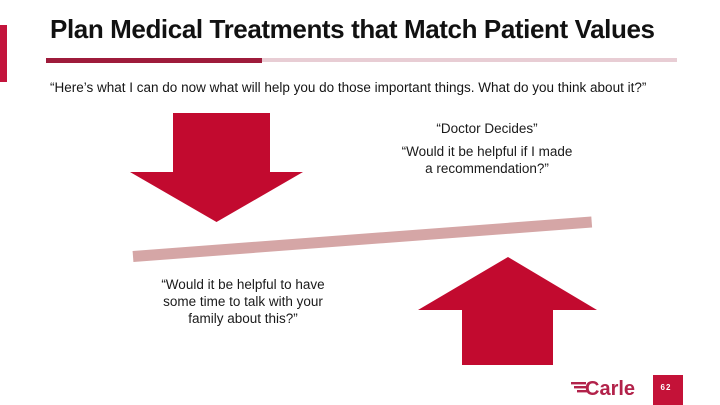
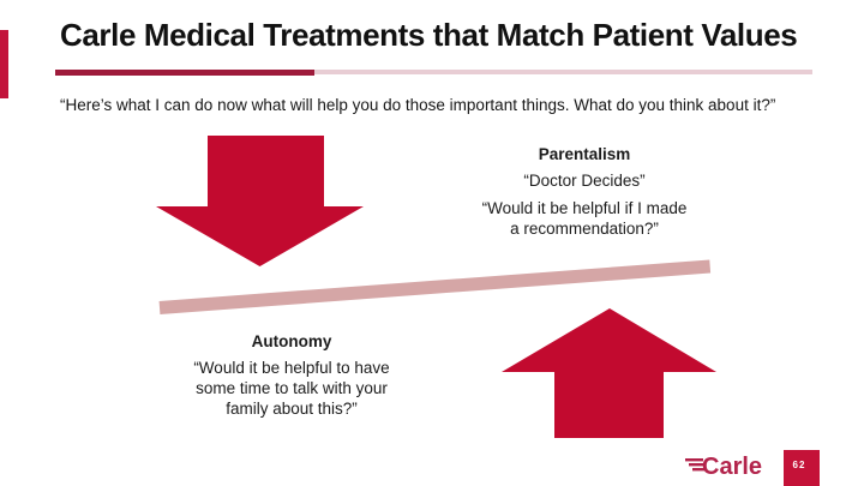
- Plan Medical Treatments that Match Patient Values
+ Carle Medical Treatments that Match Patient Values
  “Here’s what I can do now what will help you do those important things. What do you think about it?”
+ Parentalism
  “Doctor Decides”
  “Would it be helpful if I made
  a recommendation?”
+ Autonomy
  “Would it be helpful to have
  some time to talk with your
  family about this?”
  Carle
  62
